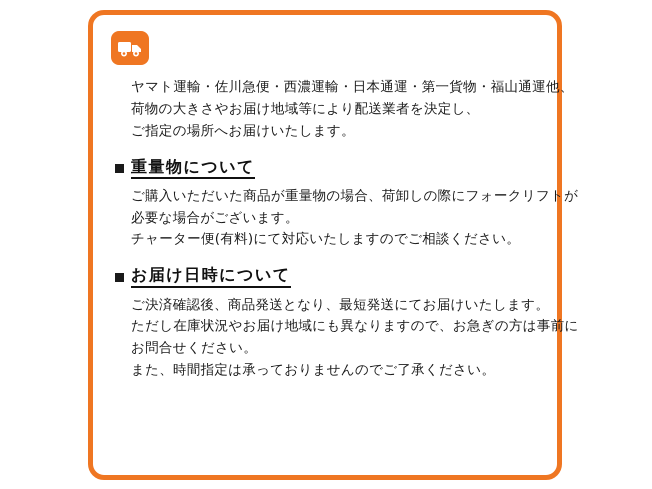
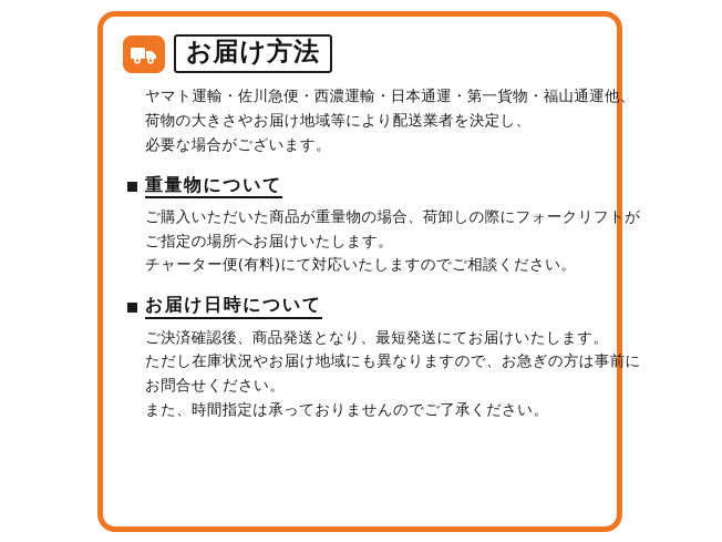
+ お届け方法
  ヤマト運輸・佐川急便・西濃運輸・日本通運・第一貨物・福山通運他、
  荷物の大きさやお届け地域等により配送業者を決定し、
- ご指定の場所へお届けいたします。
+ 必要な場合がございます。
  重量物について
  ご購入いただいた商品が重量物の場合、荷卸しの際にフォークリフトが
- 必要な場合がございます。
+ ご指定の場所へお届けいたします。
  チャーター便(有料)にて対応いたしますのでご相談ください。
  お届け日時について
  ご決済確認後、商品発送となり、最短発送にてお届けいたします。
  ただし在庫状況やお届け地域にも異なりますので、お急ぎの方は事前に
  お問合せください。
  また、時間指定は承っておりませんのでご了承ください。
